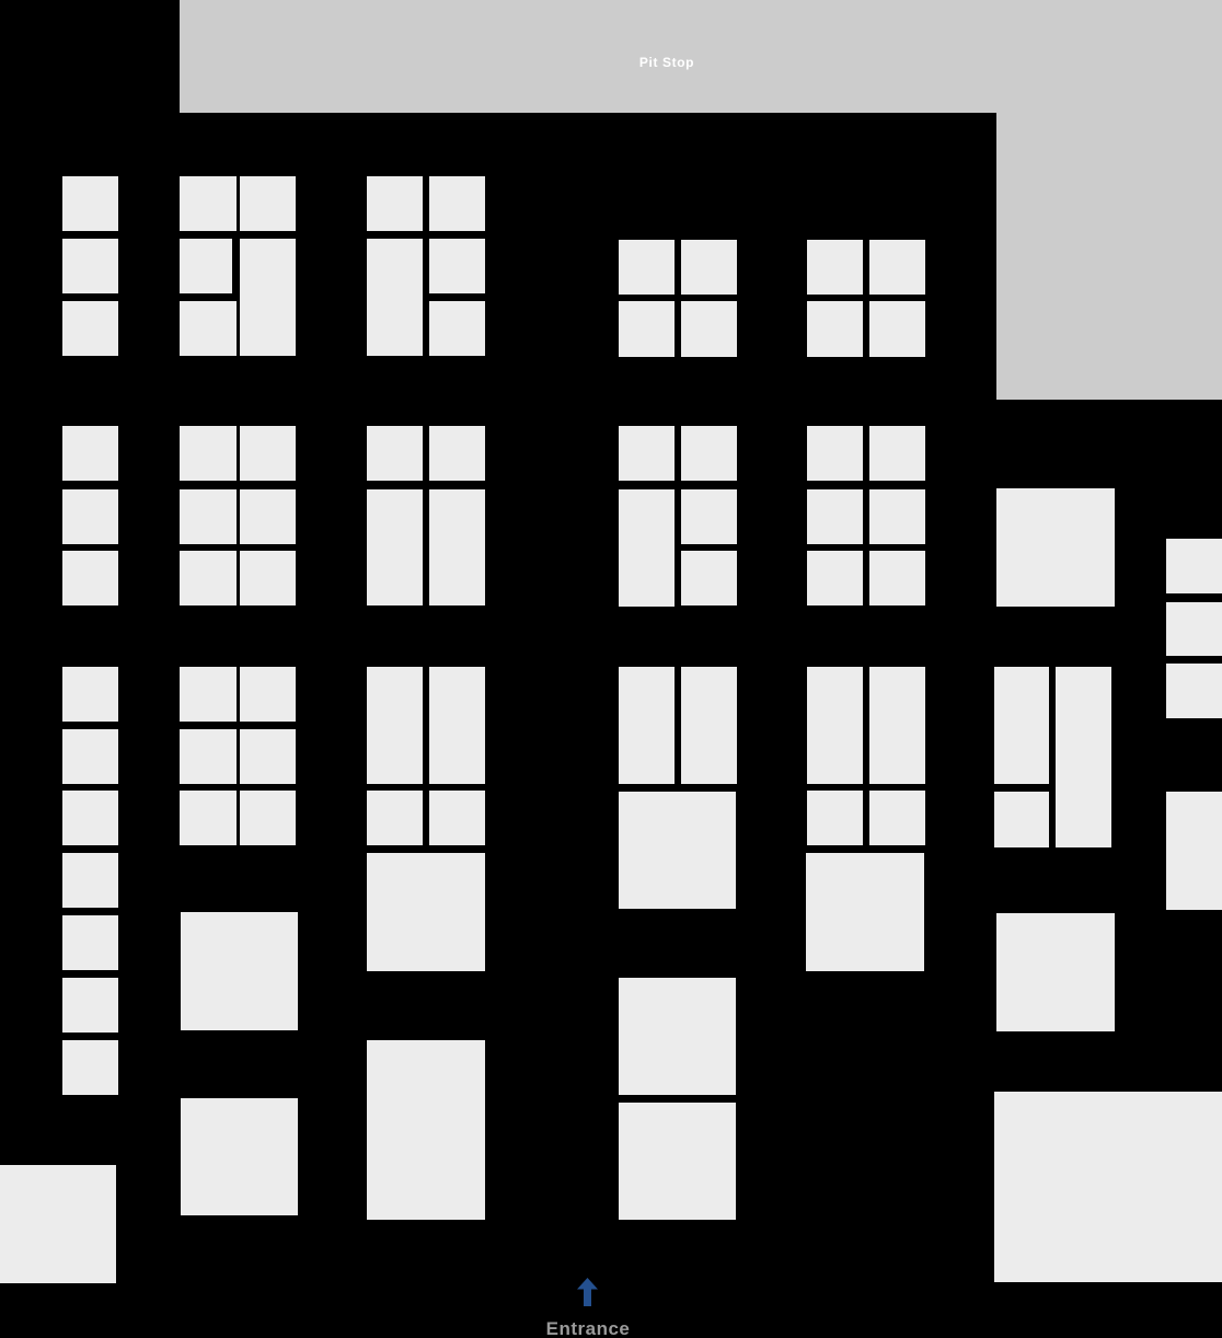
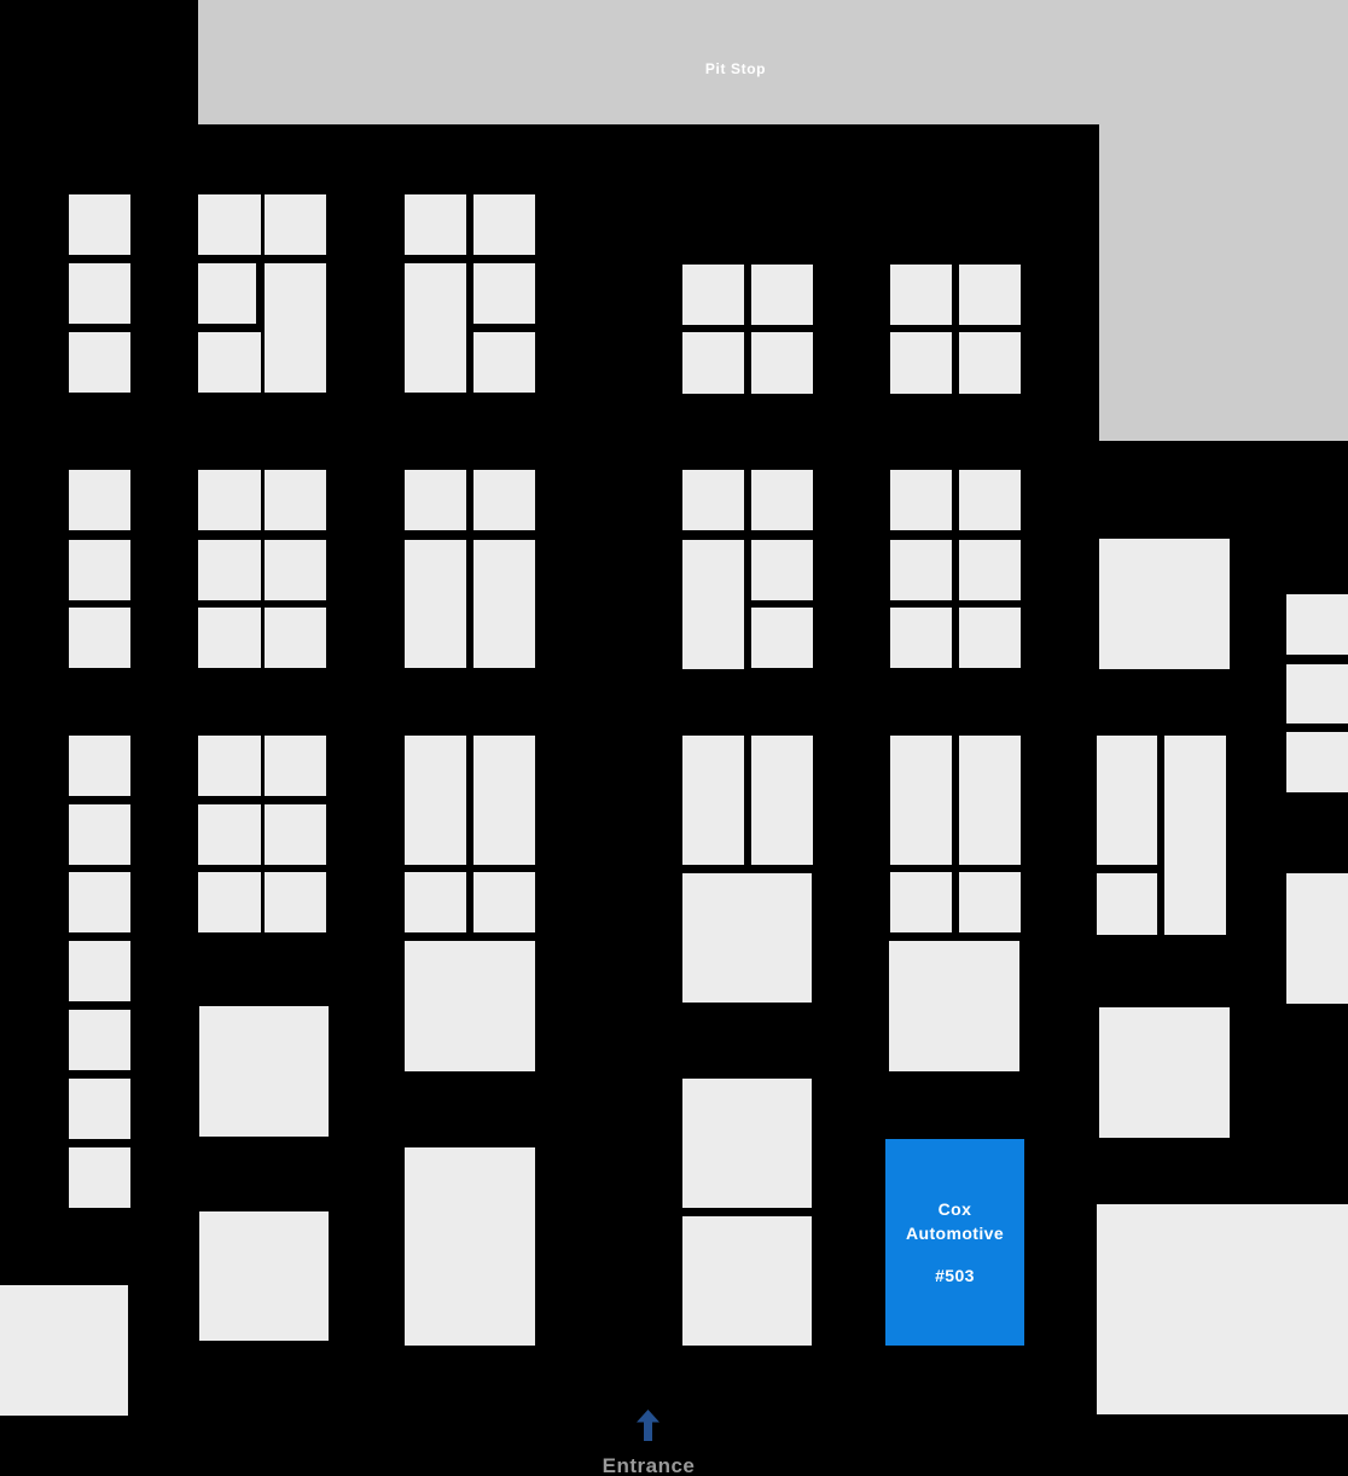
  Pit Stop
+ Cox Automotive
+ #503
  Entrance
